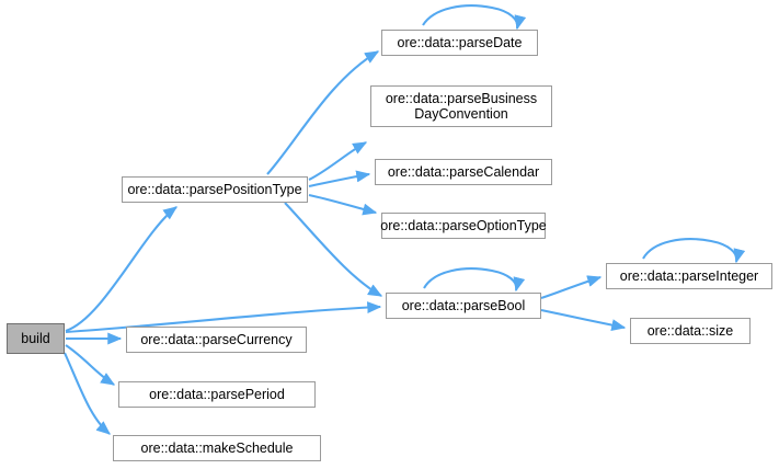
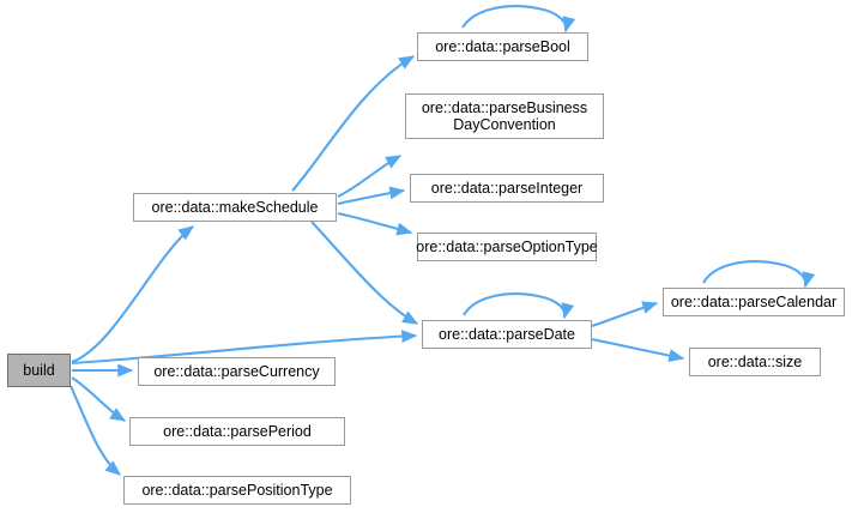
  build
- ore::data::parsePositionType
+ ore::data::makeSchedule
- ore::data::parseDate
+ ore::data::parseBool
  ore::data::parseBusiness
  DayConvention
- ore::data::parseCalendar
+ ore::data::parseInteger
  ore::data::parseOptionType
- ore::data::parseBool
+ ore::data::parseDate
- ore::data::parseInteger
+ ore::data::parseCalendar
  ore::data::size
  ore::data::parseCurrency
  ore::data::parsePeriod
- ore::data::makeSchedule
+ ore::data::parsePositionType
